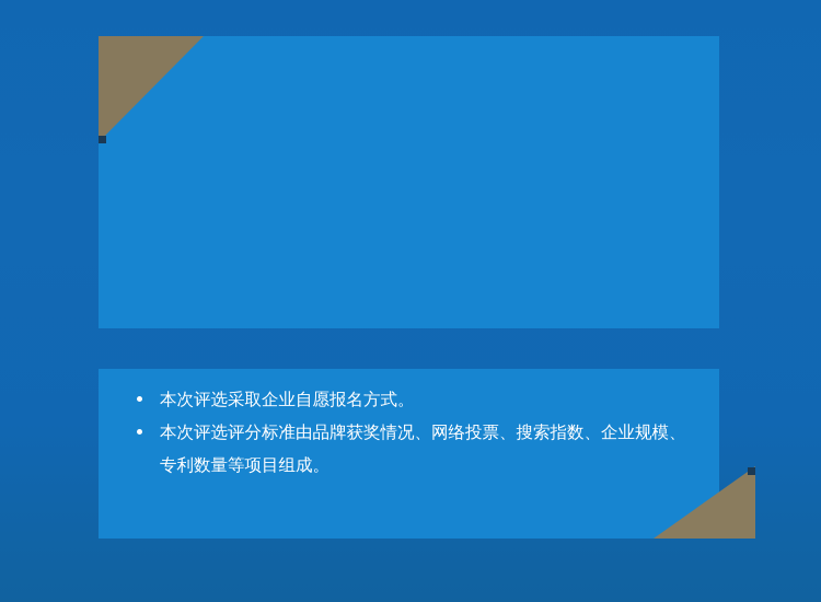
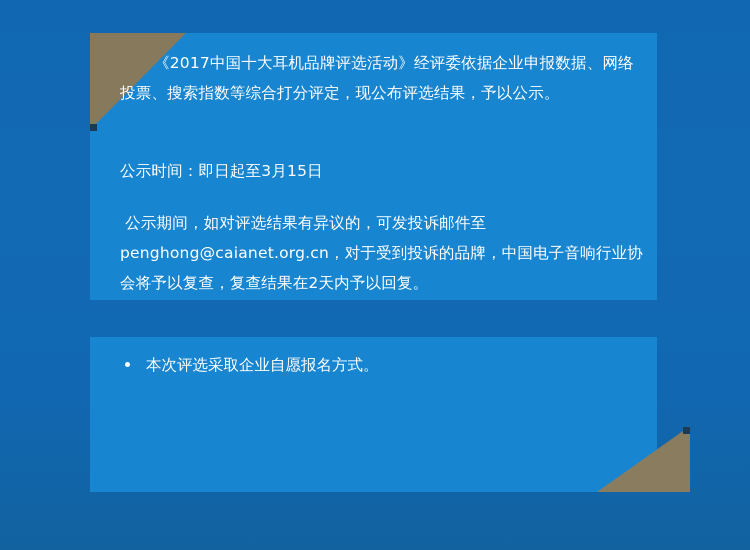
+ 《2017中国十大耳机品牌评选活动》经评委依据企业申报数据、网络投票、搜索指数等综合打分评定，现公布评选结果，予以公示。
+ 公示时间：即日起至3月15日
+ 公示期间，如对评选结果有异议的，可发投诉邮件至 penghong@caianet.org.cn，对于受到投诉的品牌，中国电子音响行业协会将予以复查，复查结果在2天内予以回复。
  本次评选采取企业自愿报名方式。
- 本次评选评分标准由品牌获奖情况、网络投票、搜索指数、企业规模、专利数量等项目组成。
